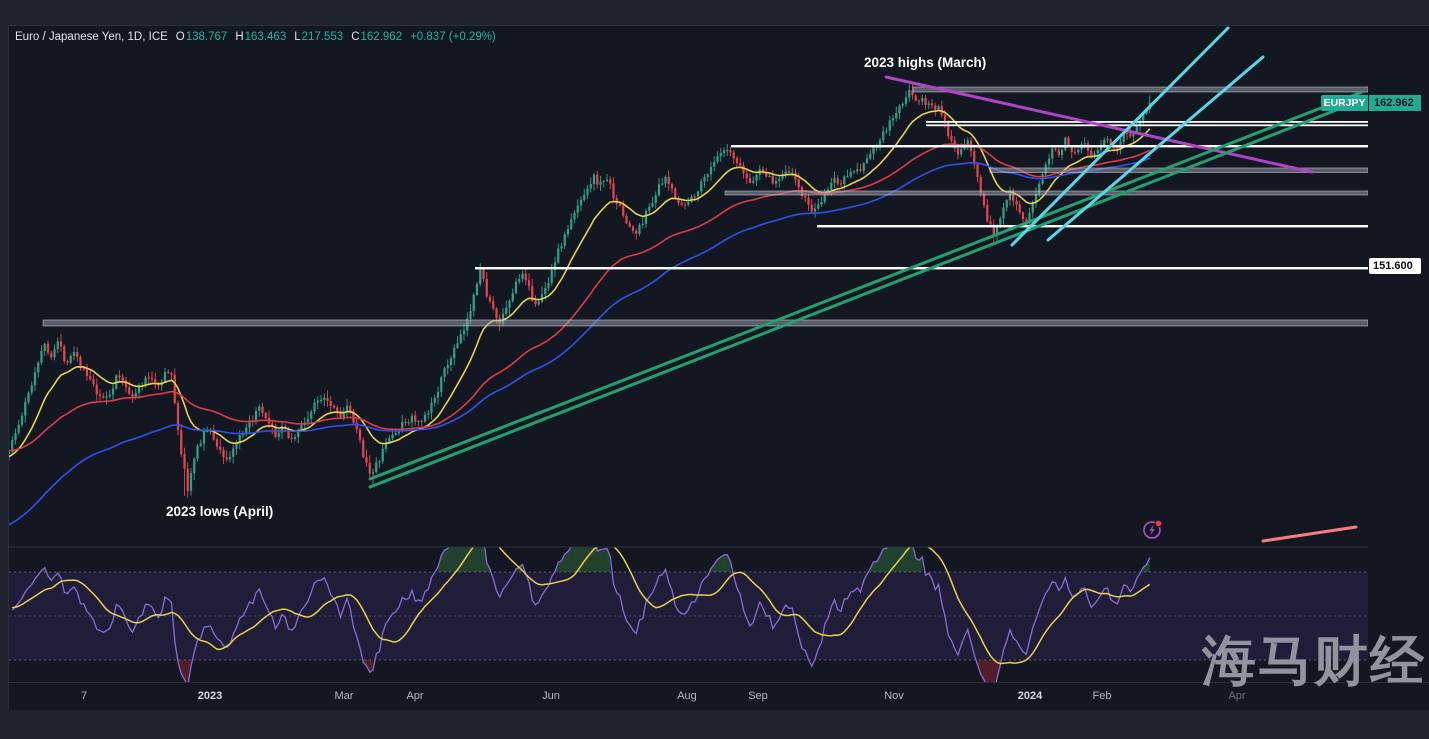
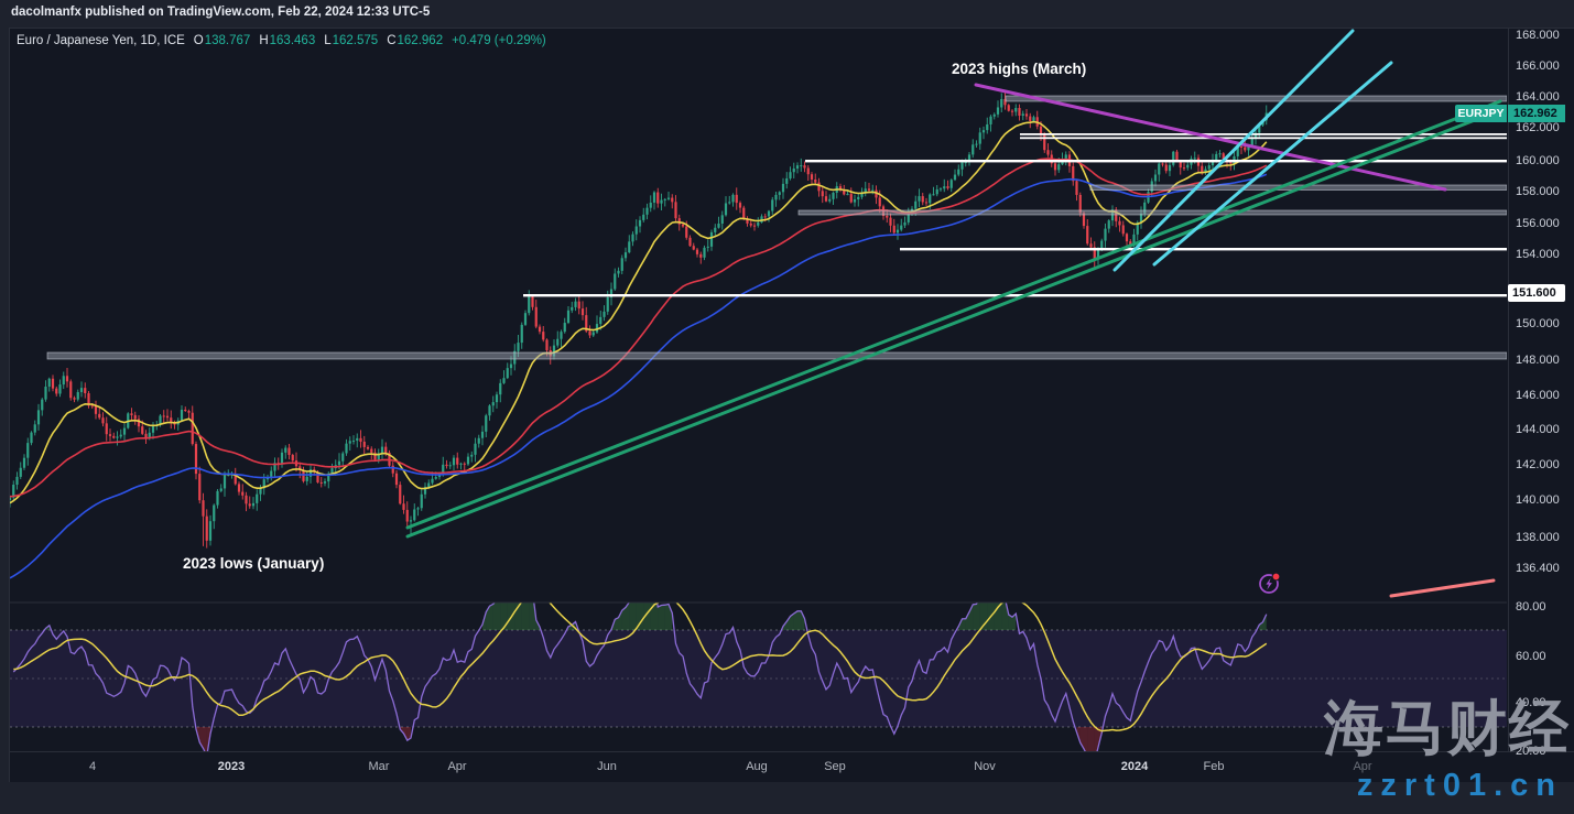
+ dacolmanfx published on TradingView.com, Feb 22, 2024 12:33 UTC-5
  Euro / Japanese Yen, 1D, ICE
  O
  138.767
  H
  163.463
  L
- 217.553
+ 162.575
  C
  162.962
- +0.837 (+0.29%)
+ +0.479 (+0.29%)
  2023 highs (March)
- 2023 lows (April)
+ 2023 lows (January)
+ 168.000
+ 166.000
+ 164.000
+ 162.000
+ 160.000
+ 158.000
+ 156.000
+ 154.000
+ 150.000
+ 148.000
+ 146.000
+ 144.000
+ 142.000
+ 140.000
+ 138.000
+ 136.400
+ 80.00
+ 60.00
+ 40.00
+ 20.00
  EURJPY
  162.962
  151.600
- 7
+ 4
  2023
  Mar
  Apr
  Jun
  Aug
  Sep
  Nov
  2024
  Feb
  Apr
  海马财经
+ zzrt01.cn
